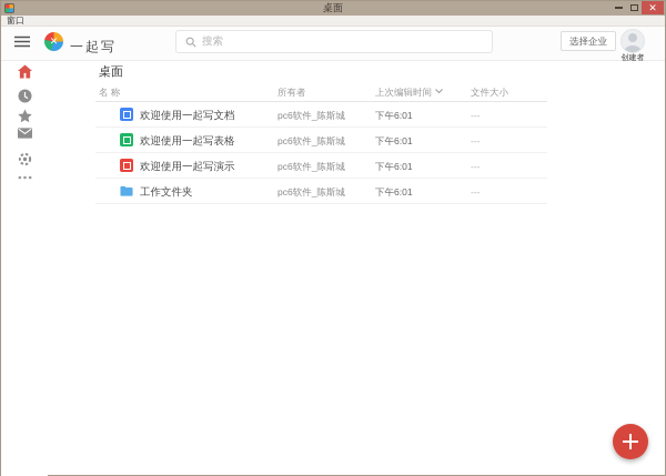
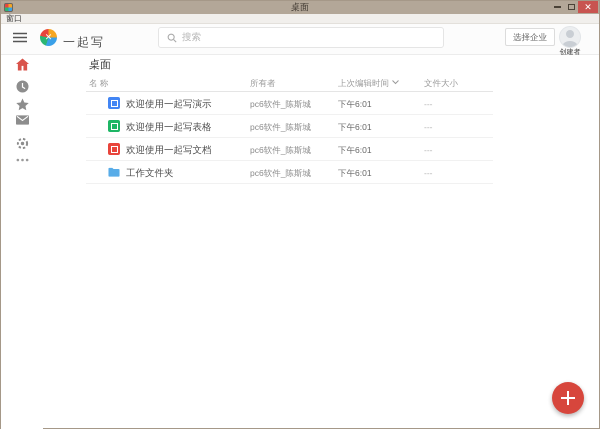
  桌面
  ✕
  窗口
  ✕
  一起写
  搜索
  选择企业
  桌面
  名 称
  所有者
  上次编辑时间
  文件大小
- 欢迎使用一起写文档
+ 欢迎使用一起写演示
  pc6软件_陈斯城
  下午6:01
  ---
  欢迎使用一起写表格
  pc6软件_陈斯城
  下午6:01
  ---
- 欢迎使用一起写演示
+ 欢迎使用一起写文档
  pc6软件_陈斯城
  下午6:01
  ---
  工作文件夹
  pc6软件_陈斯城
  下午6:01
  ---
